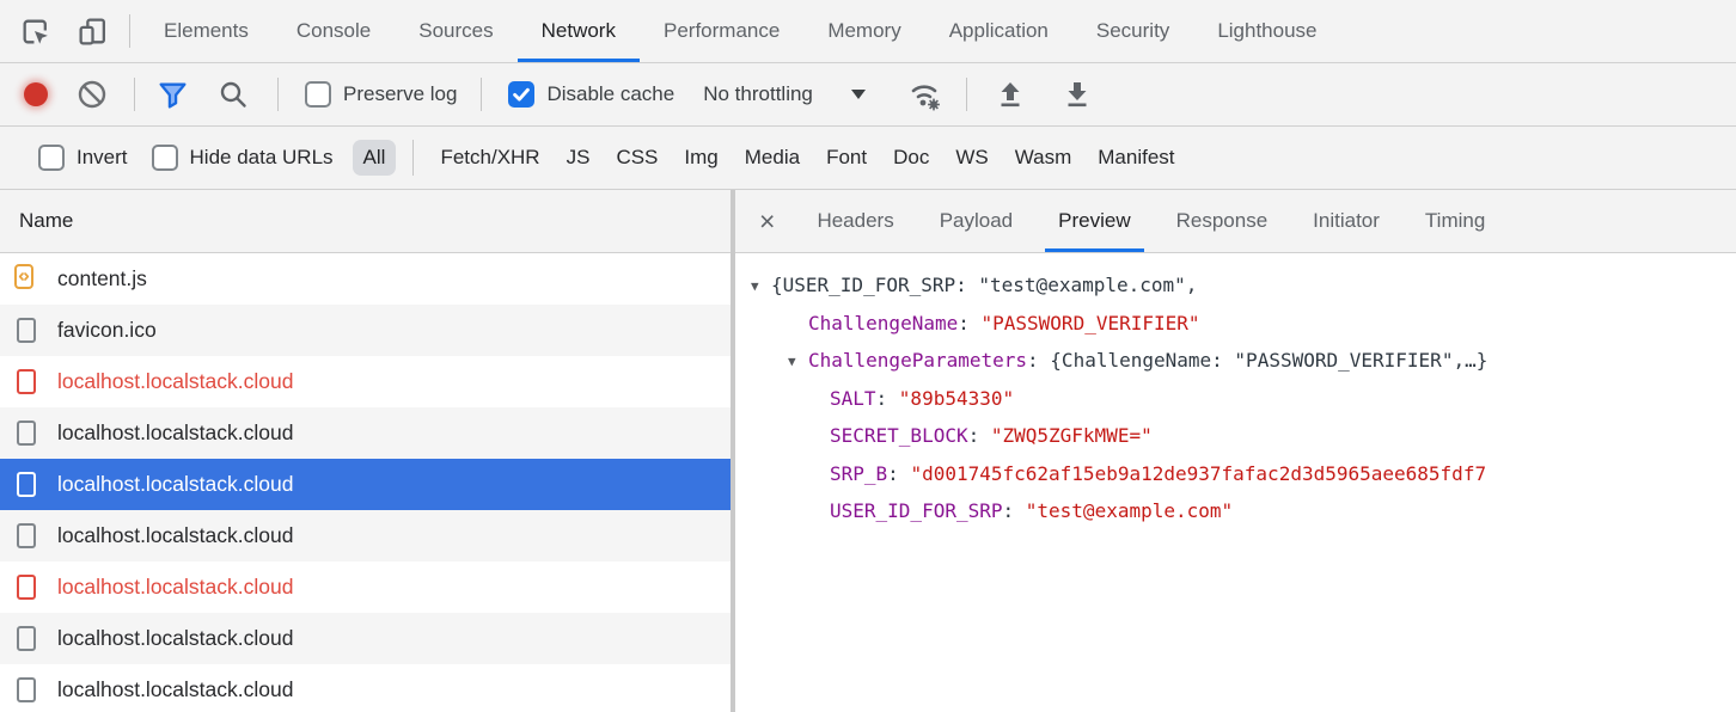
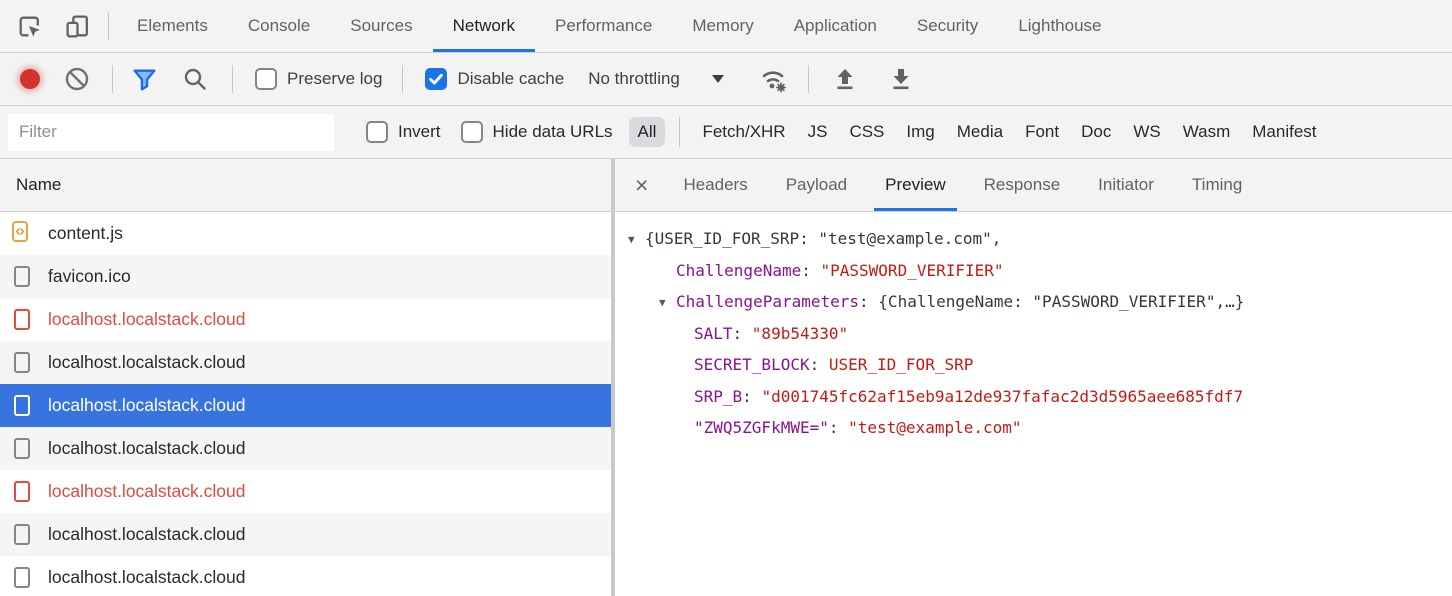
  Elements
  Console
  Sources
  Network
  Performance
  Memory
  Application
  Security
  Lighthouse
  Preserve log
  Disable cache
  No throttling
+ Filter
  Invert
  Hide data URLs
  All
  Fetch/XHR
  JS
  CSS
  Img
  Media
  Font
  Doc
  WS
  Wasm
  Manifest
  Name
  content.js
  favicon.ico
  localhost.localstack.cloud
  localhost.localstack.cloud
  localhost.localstack.cloud
  localhost.localstack.cloud
  localhost.localstack.cloud
  localhost.localstack.cloud
  localhost.localstack.cloud
  ×
  Headers
  Payload
  Preview
  Response
  Initiator
  Timing
  ▼ {USER_ID_FOR_SRP: "test@example.com",
  ChallengeName: "PASSWORD_VERIFIER"
  ▼ ChallengeParameters: {ChallengeName: "PASSWORD_VERIFIER",…}
  SALT: "89b54330"
- SECRET_BLOCK: "ZWQ5ZGFkMWE="
+ SECRET_BLOCK: USER_ID_FOR_SRP
  SRP_B: "d001745fc62af15eb9a12de937fafac2d3d5965aee685fdf7
- USER_ID_FOR_SRP: "test@example.com"
+ "ZWQ5ZGFkMWE=": "test@example.com"
